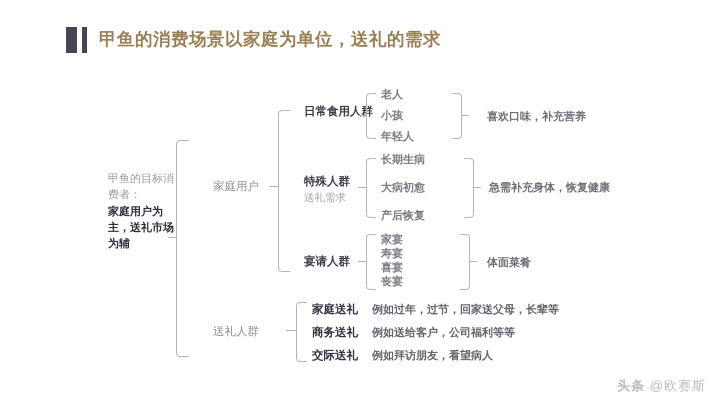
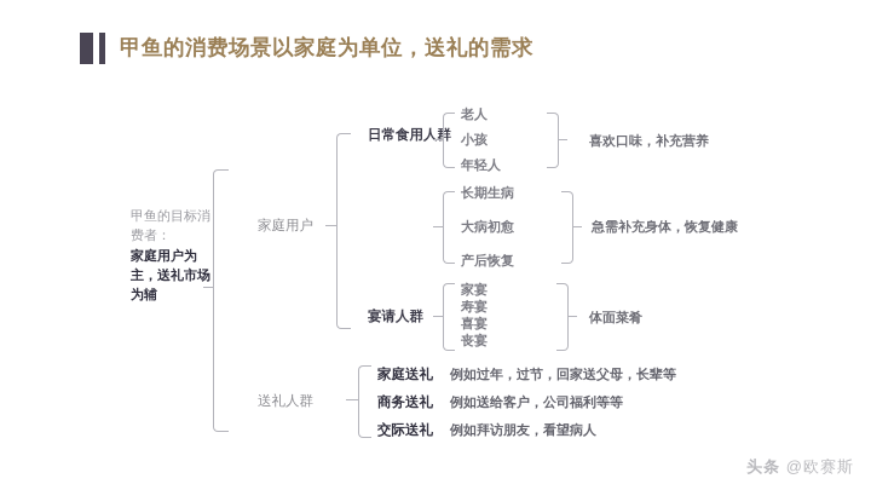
  甲鱼的消费场景以家庭为单位，送礼的需求
  甲鱼的目标消费者：
  家庭用户为主，送礼市场为辅
  家庭用户
  送礼人群
  日常食用人群
  老人
  小孩
  年轻人
  喜欢口味，补充营养
- 特殊人群
- 送礼需求
  长期生病
  大病初愈
  产后恢复
  急需补充身体，恢复健康
  宴请人群
  家宴
  寿宴
  喜宴
  丧宴
  体面菜肴
  家庭送礼
  例如过年，过节，回家送父母，长辈等
  商务送礼
  例如送给客户，公司福利等等
  交际送礼
  例如拜访朋友，看望病人
  头条 @欧赛斯
